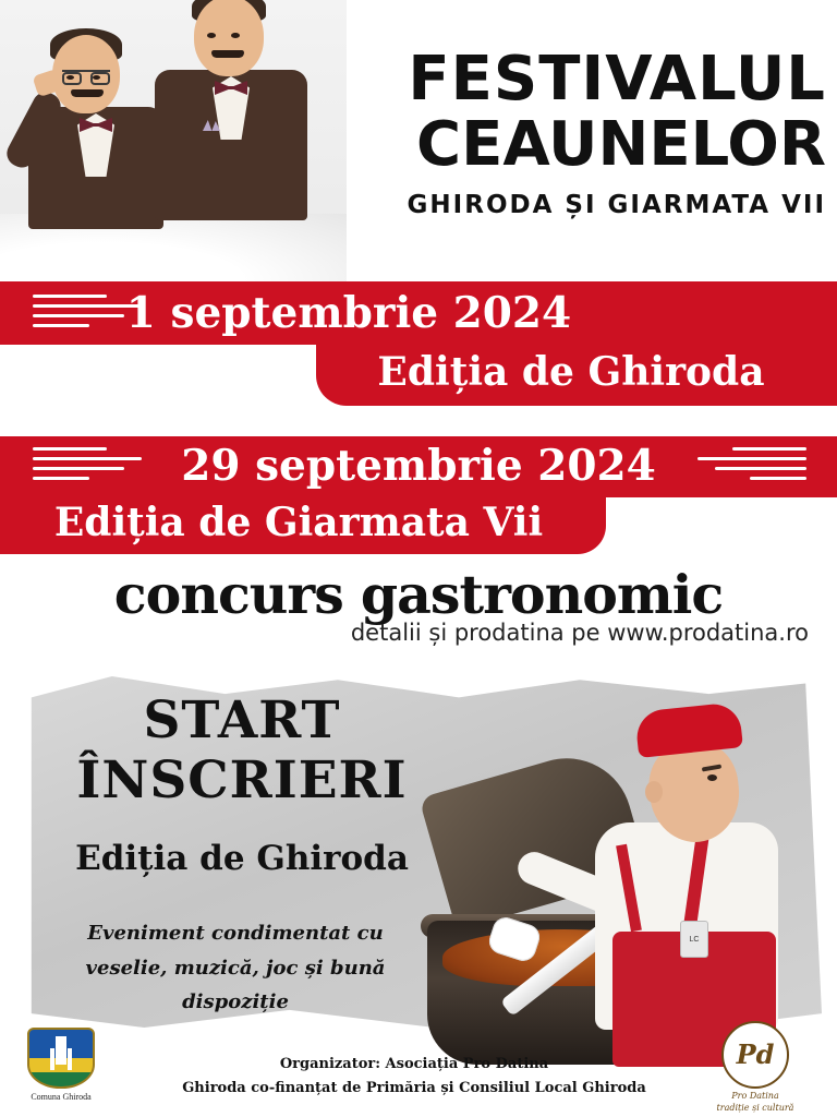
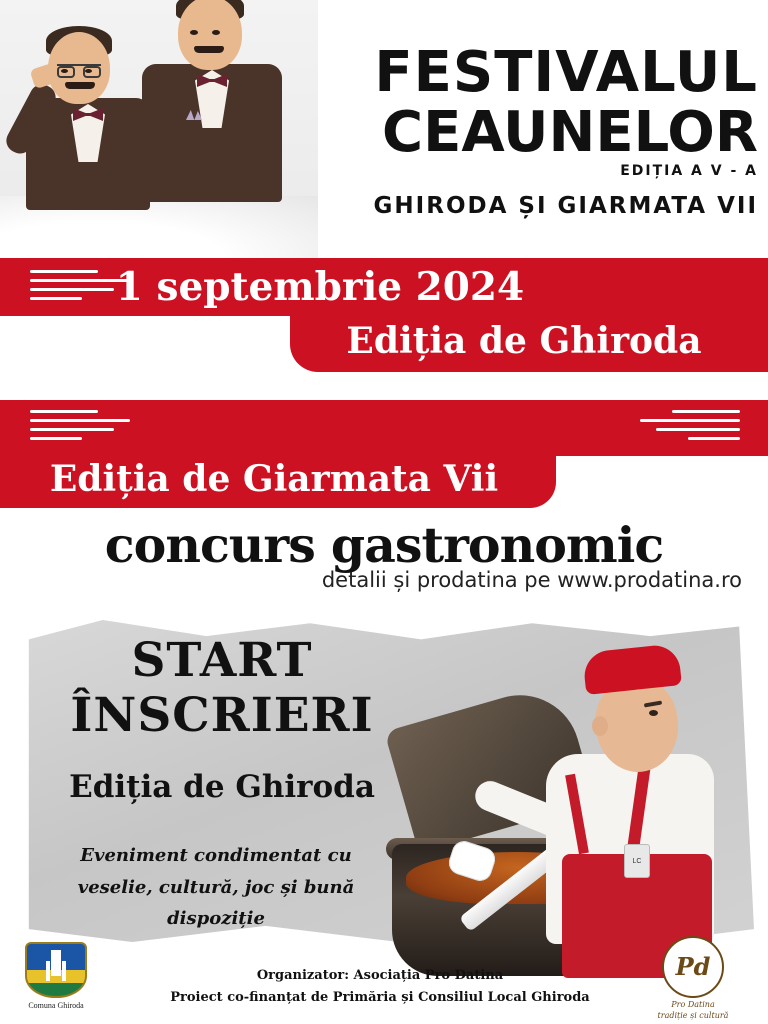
  FESTIVALUL
  CEAUNELOR
+ EDIȚIA A V - A
  GHIRODA ȘI GIARMATA VII
  1 septembrie 2024
  Ediția de Ghiroda
- 29 septembrie 2024
  Ediția de Giarmata Vii
  concurs gastronomic
  detalii și prodatina pe www.prodatina.ro
  START
  ÎNSCRIERI
  Ediția de Ghiroda
  Eveniment condimentat cu
- veselie, muzică, joc și bună dispoziție
+ veselie, cultură, joc și bună dispoziție
  Comuna Ghiroda
  Organizator: Asociația Pro Datina
- Ghiroda co-finanțat de Primăria și Consiliul Local Ghiroda
+ Proiect co-finanțat de Primăria și Consiliul Local Ghiroda
  Pd
  Pro Datina
  tradiție și cultură
